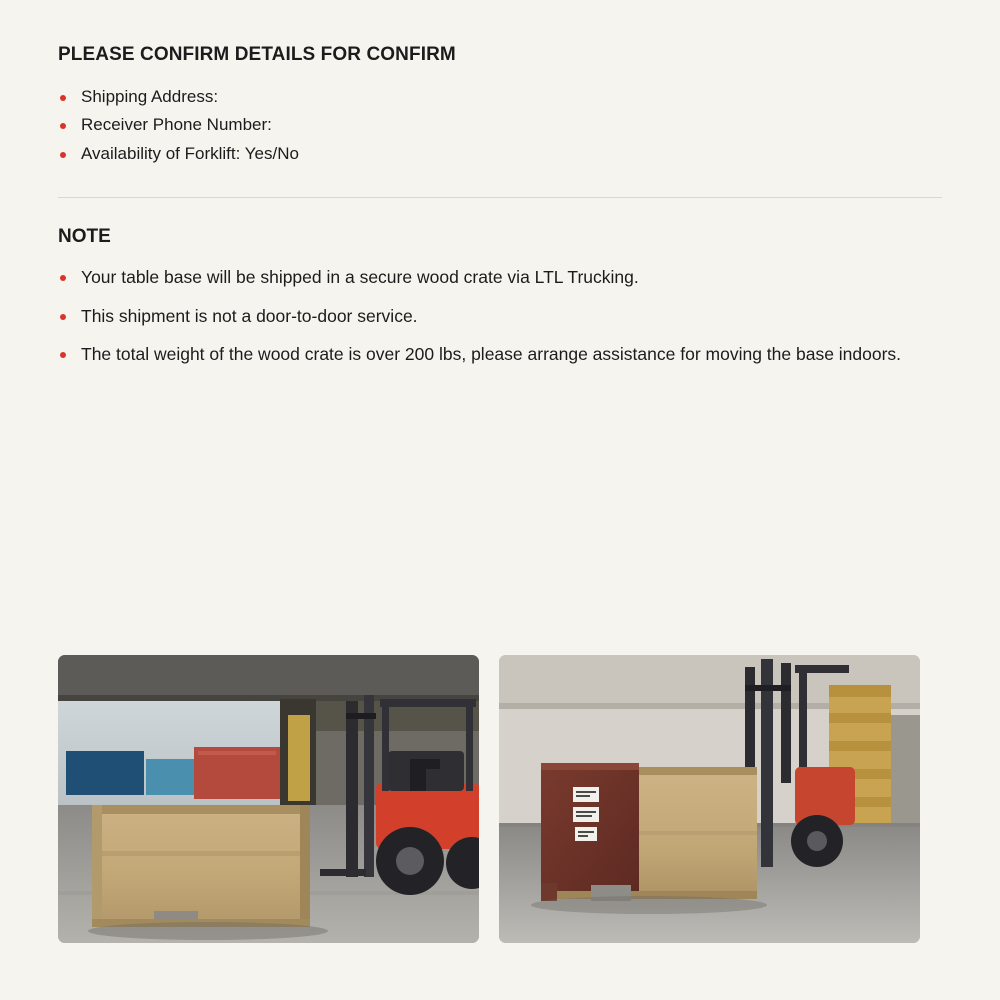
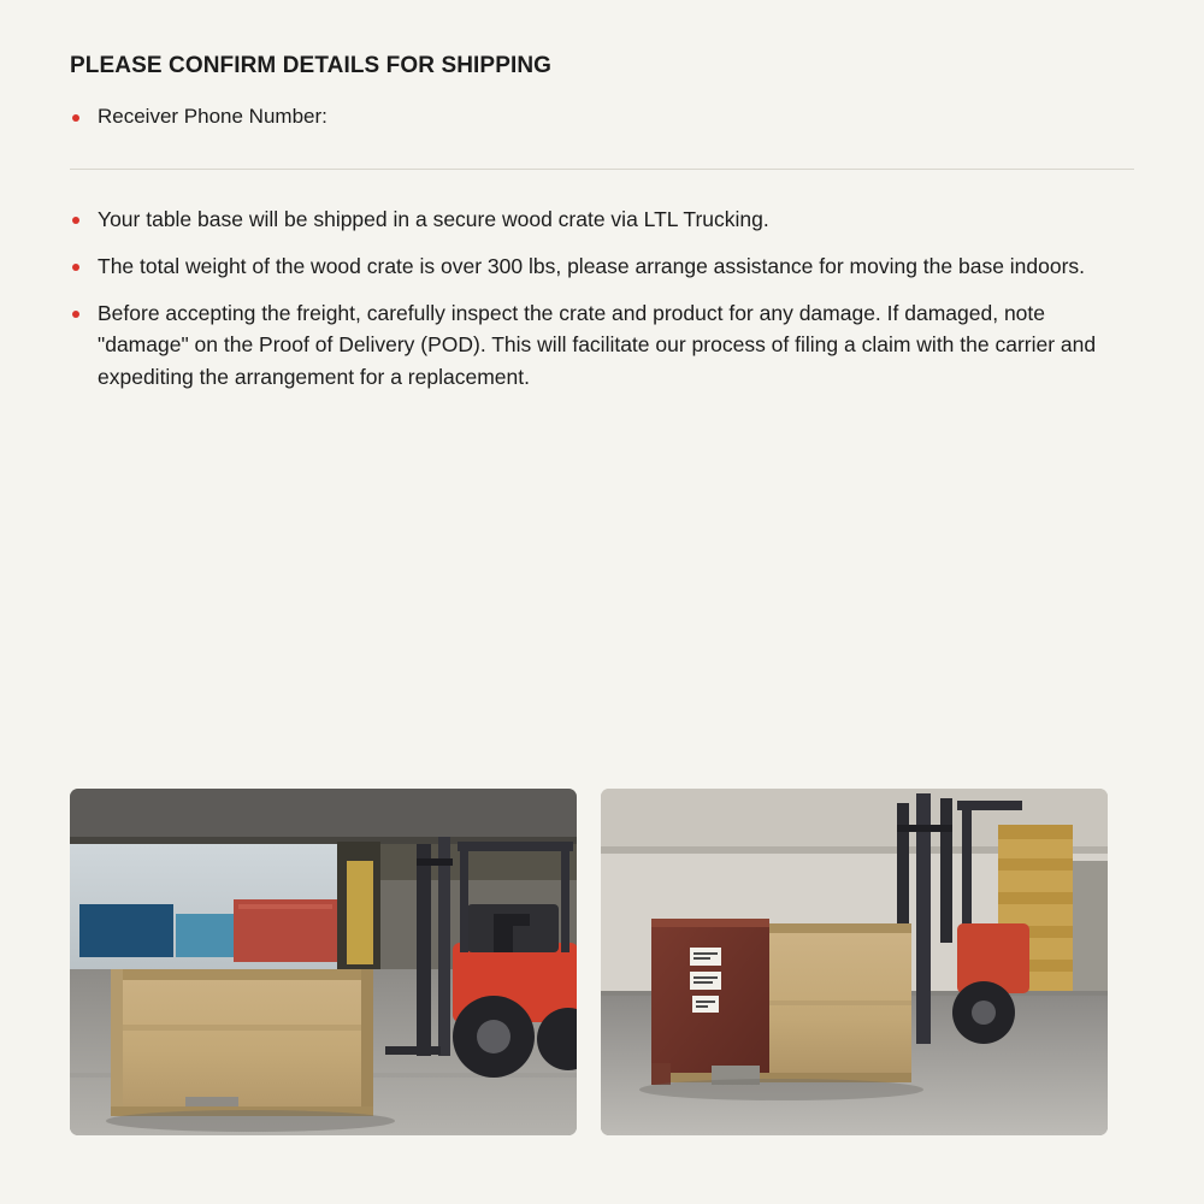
- PLEASE CONFIRM DETAILS FOR CONFIRM
+ PLEASE CONFIRM DETAILS FOR SHIPPING
- Shipping Address:
  Receiver Phone Number:
- Availability of Forklift: Yes/No
- NOTE
  Your table base will be shipped in a secure wood crate via LTL Trucking.
- This shipment is not a door-to-door service.
- The total weight of the wood crate is over 200 lbs, please arrange assistance for moving the base indoors.
+ The total weight of the wood crate is over 300 lbs, please arrange assistance for moving the base indoors.
+ Before accepting the freight, carefully inspect the crate and product for any damage. If damaged, note "damage" on the Proof of Delivery (POD). This will facilitate our process of filing a claim with the carrier and expediting the arrangement for a replacement.
